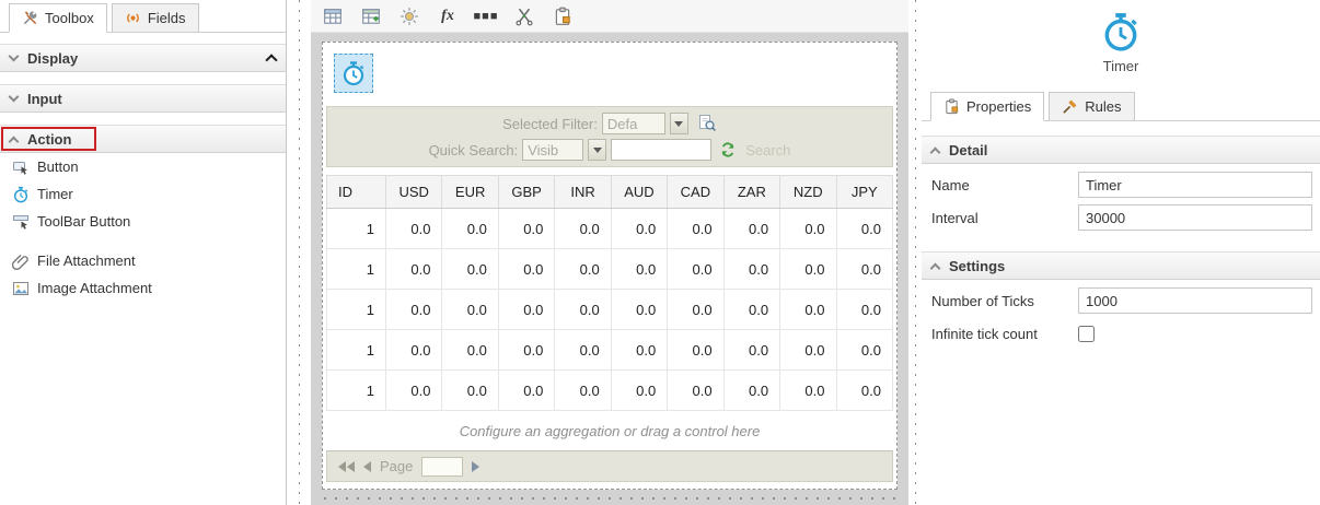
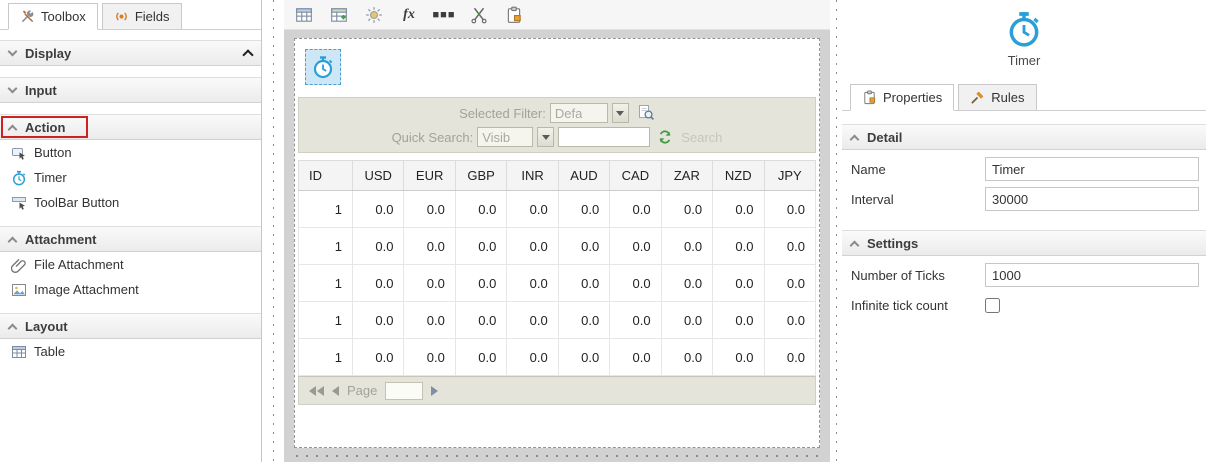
  Toolbox
  Fields
  Display
  Input
  Action
  Button
  Timer
  ToolBar Button
+ Attachment
  File Attachment
  Image Attachment
+ Layout
+ Table
  fx
  ■■■
  Selected Filter:
  Defa
  Quick Search:
  Visib
  Search
  ID	USD	EUR	GBP	INR	AUD	CAD	ZAR	NZD	JPY
  1	0.0	0.0	0.0	0.0	0.0	0.0	0.0	0.0	0.0
  1	0.0	0.0	0.0	0.0	0.0	0.0	0.0	0.0	0.0
  1	0.0	0.0	0.0	0.0	0.0	0.0	0.0	0.0	0.0
  1	0.0	0.0	0.0	0.0	0.0	0.0	0.0	0.0	0.0
  1	0.0	0.0	0.0	0.0	0.0	0.0	0.0	0.0	0.0
- Configure an aggregation or drag a control here
  Page
  Timer
  Properties
  Rules
  Detail
  Name
  Timer
  Interval
  30000
  Settings
  Number of Ticks
  1000
  Infinite tick count
